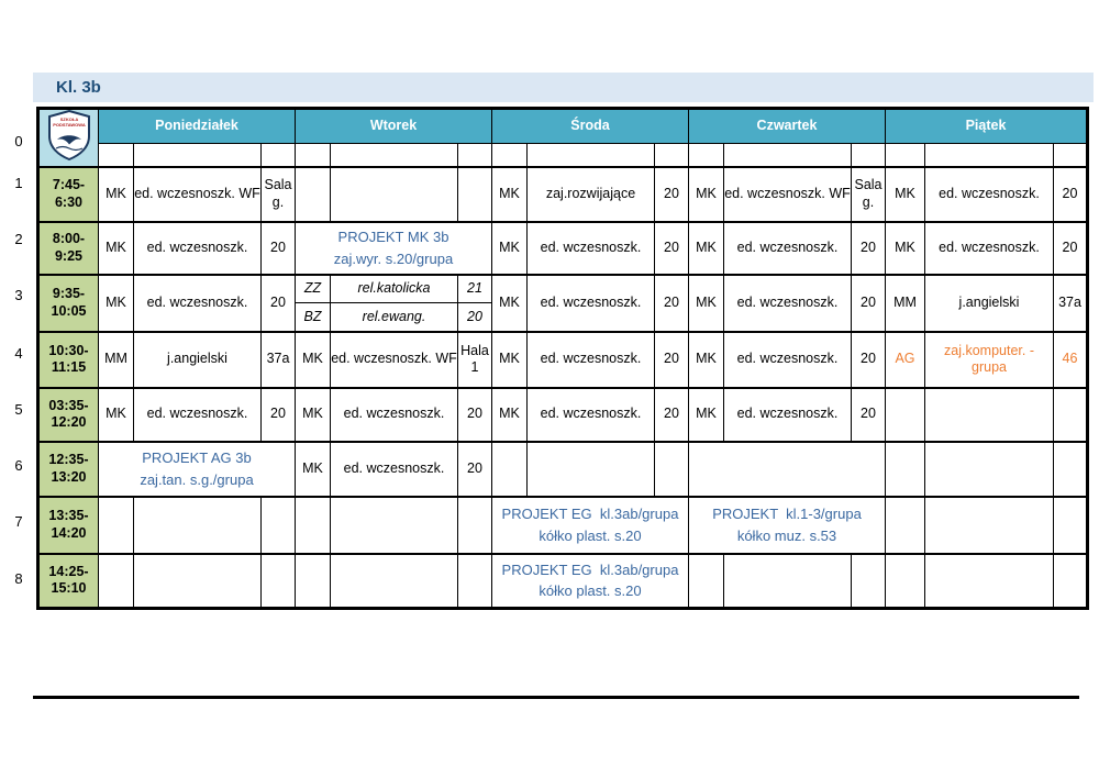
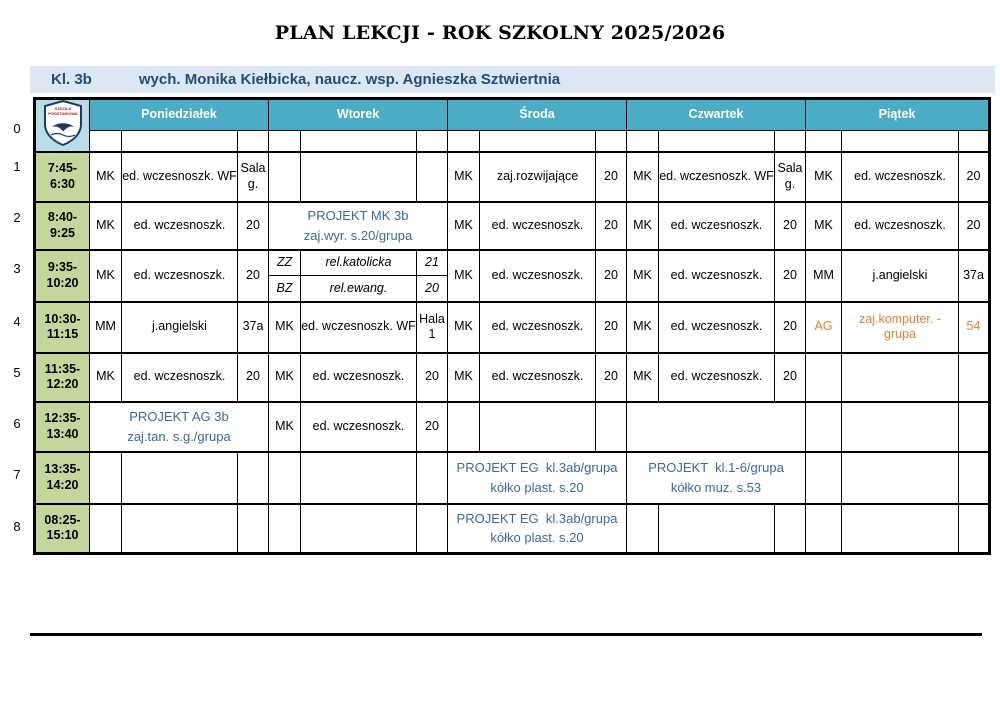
+ PLAN LEKCJI - ROK SZKOLNY 2025/2026
  Kl. 3b
+ wych. Monika Kiełbicka, naucz. wsp. Agnieszka Sztwiertnia
  0
  1
  2
  3
  4
  5
  6
  7
  8
  7:45-6:30	MK	ed. wczesnoszk. WF	Sala g.				MK	zaj.rozwijające	20	MK	ed. wczesnoszk. WF	Sala g.	MK	ed. wczesnoszk.	20
- 8:00-9:25	MK	ed. wczesnoszk.	20	PROJEKT MK 3bzaj.wyr. s.20/grupa	MK	ed. wczesnoszk.	20	MK	ed. wczesnoszk.	20	MK	ed. wczesnoszk.	20
+ 8:40-9:25	MK	ed. wczesnoszk.	20	PROJEKT MK 3bzaj.wyr. s.20/grupa	MK	ed. wczesnoszk.	20	MK	ed. wczesnoszk.	20	MK	ed. wczesnoszk.	20
- 9:35-10:05	MK	ed. wczesnoszk.	20	ZZ	rel.katolicka	21	MK	ed. wczesnoszk.	20	MK	ed. wczesnoszk.	20	MM	j.angielski	37a
+ 9:35-10:20	MK	ed. wczesnoszk.	20	ZZ	rel.katolicka	21	MK	ed. wczesnoszk.	20	MK	ed. wczesnoszk.	20	MM	j.angielski	37a
  BZ	rel.ewang.	20
- 10:30-11:15	MM	j.angielski	37a	MK	ed. wczesnoszk. WF	Hala 1	MK	ed. wczesnoszk.	20	MK	ed. wczesnoszk.	20	AG	zaj.komputer. - grupa	46
+ 10:30-11:15	MM	j.angielski	37a	MK	ed. wczesnoszk. WF	Hala 1	MK	ed. wczesnoszk.	20	MK	ed. wczesnoszk.	20	AG	zaj.komputer. - grupa	54
- 03:35-12:20	MK	ed. wczesnoszk.	20	MK	ed. wczesnoszk.	20	MK	ed. wczesnoszk.	20	MK	ed. wczesnoszk.	20
+ 11:35-12:20	MK	ed. wczesnoszk.	20	MK	ed. wczesnoszk.	20	MK	ed. wczesnoszk.	20	MK	ed. wczesnoszk.	20
- 12:35-13:20	PROJEKT AG 3bzaj.tan. s.g./grupa	MK	ed. wczesnoszk.	20
+ 12:35-13:40	PROJEKT AG 3bzaj.tan. s.g./grupa	MK	ed. wczesnoszk.	20
- 13:35-14:20							PROJEKT EG kl.3ab/grupakółko plast. s.20	PROJEKT kl.1-3/grupakółko muz. s.53
+ 13:35-14:20							PROJEKT EG kl.3ab/grupakółko plast. s.20	PROJEKT kl.1-6/grupakółko muz. s.53
- 14:25-15:10							PROJEKT EG kl.3ab/grupakółko plast. s.20
+ 08:25-15:10							PROJEKT EG kl.3ab/grupakółko plast. s.20
